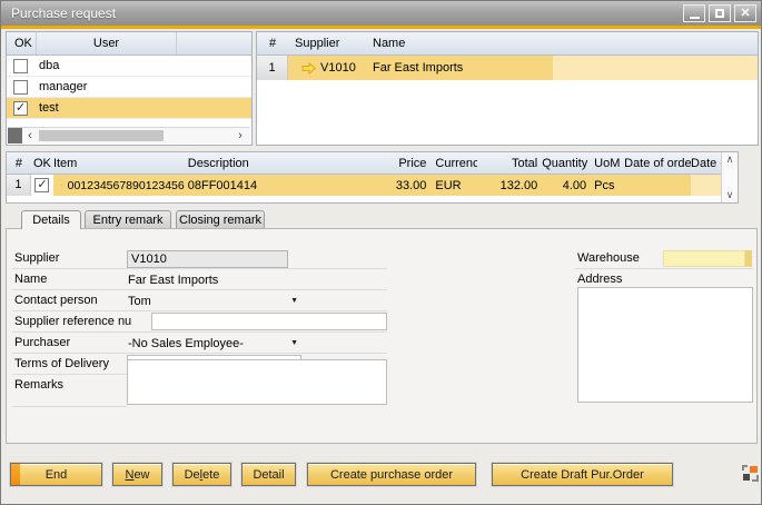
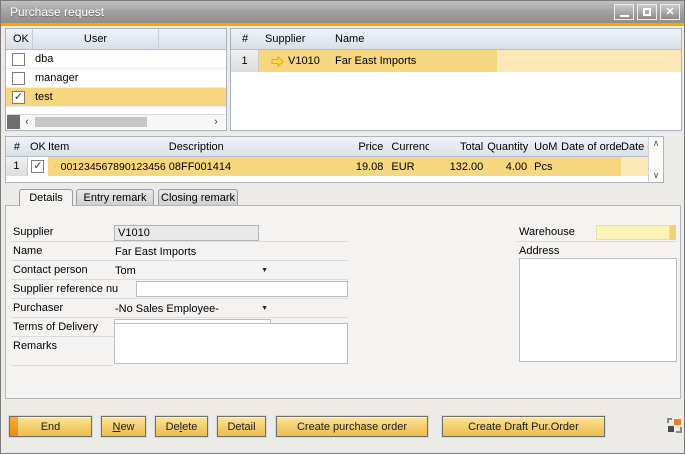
  Purchase request
  ✕
  OK
  User
  dba
  manager
  ✓
  test
  ‹
  ›
  #
  Supplier
  Name
  1
  V1010
  Far East Imports
  #
  OK
  Item
  Description
  Price
  Currenc
  Total
  Quantity
  UoM
  Date of orde
  Date
  1
  ✓
  001234567890123456
  08FF001414
- 33.00
+ 19.08
  EUR
  132.00
  4.00
  Pcs
  ∧
  ∨
  Details
  Entry remark
  Closing remark
  Supplier
  V1010
  Name
  Far East Imports
  Contact person
  Tom
  Supplier reference nu
  Purchaser
  -No Sales Employee-
  Terms of Delivery
  Remarks
  Warehouse
  Address
  End
  New
  Delete
  Detail
  Create purchase order
  Create Draft Pur.Order
